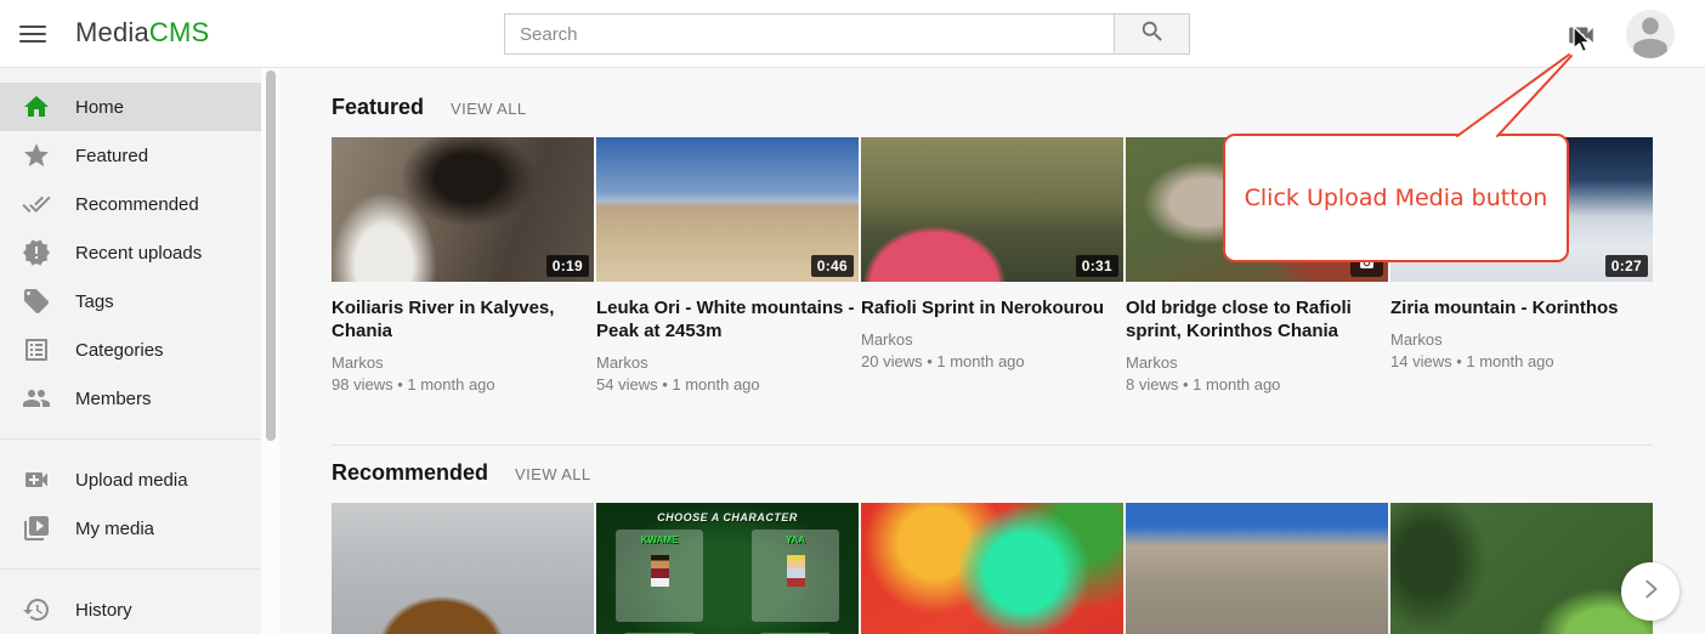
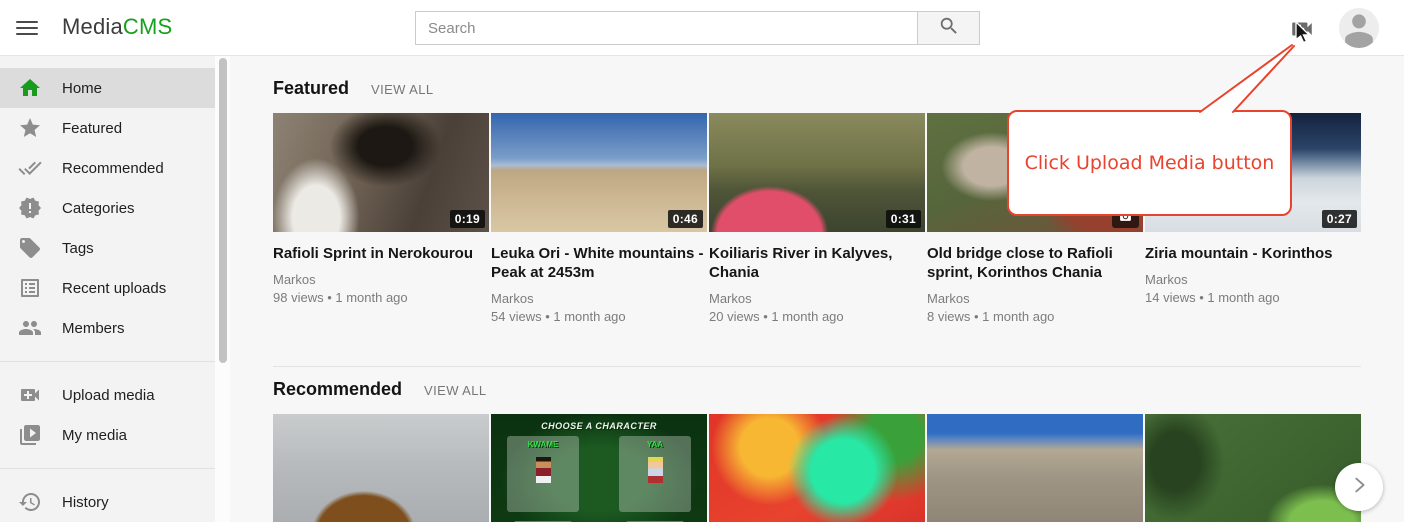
  MediaCMS
  Search
  Home
  Featured
  Recommended
- Recent uploads
+ Categories
  Tags
- Categories
+ Recent uploads
  Members
  Upload media
  My media
  History
  Featured
  VIEW ALL
  0:19
- Koiliaris River in Kalyves, Chania
+ Rafioli Sprint in Nerokourou
  Markos
  98 views • 1 month ago
  0:46
  Leuka Ori - White mountains - Peak at 2453m
  Markos
  54 views • 1 month ago
  0:31
- Rafioli Sprint in Nerokourou
+ Koiliaris River in Kalyves, Chania
  Markos
  20 views • 1 month ago
  Old bridge close to Rafioli sprint, Korinthos Chania
  Markos
  8 views • 1 month ago
  0:27
  Ziria mountain - Korinthos
  Markos
  14 views • 1 month ago
  Recommended
  VIEW ALL
  CHOOSE A CHARACTER
  KWAME
  YAA
  Click Upload Media button
